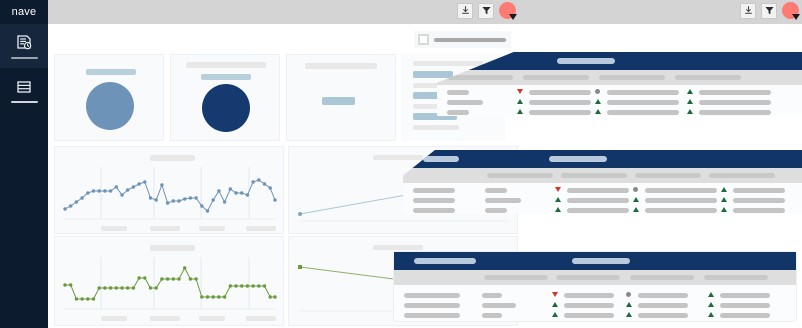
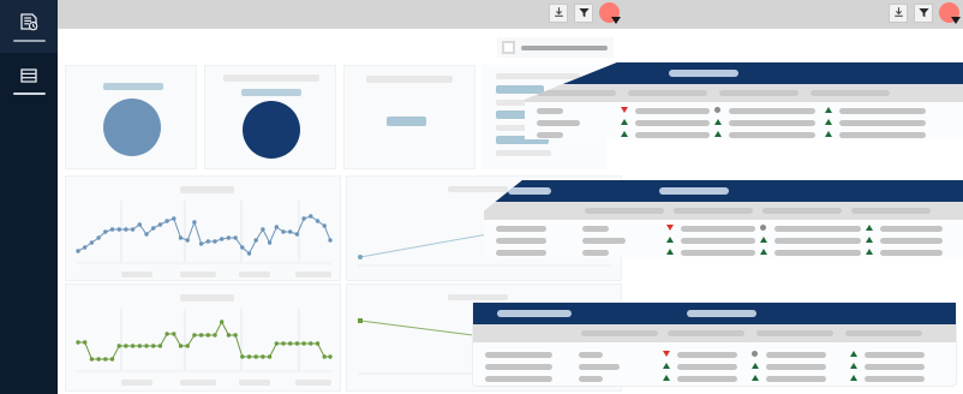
- nave
